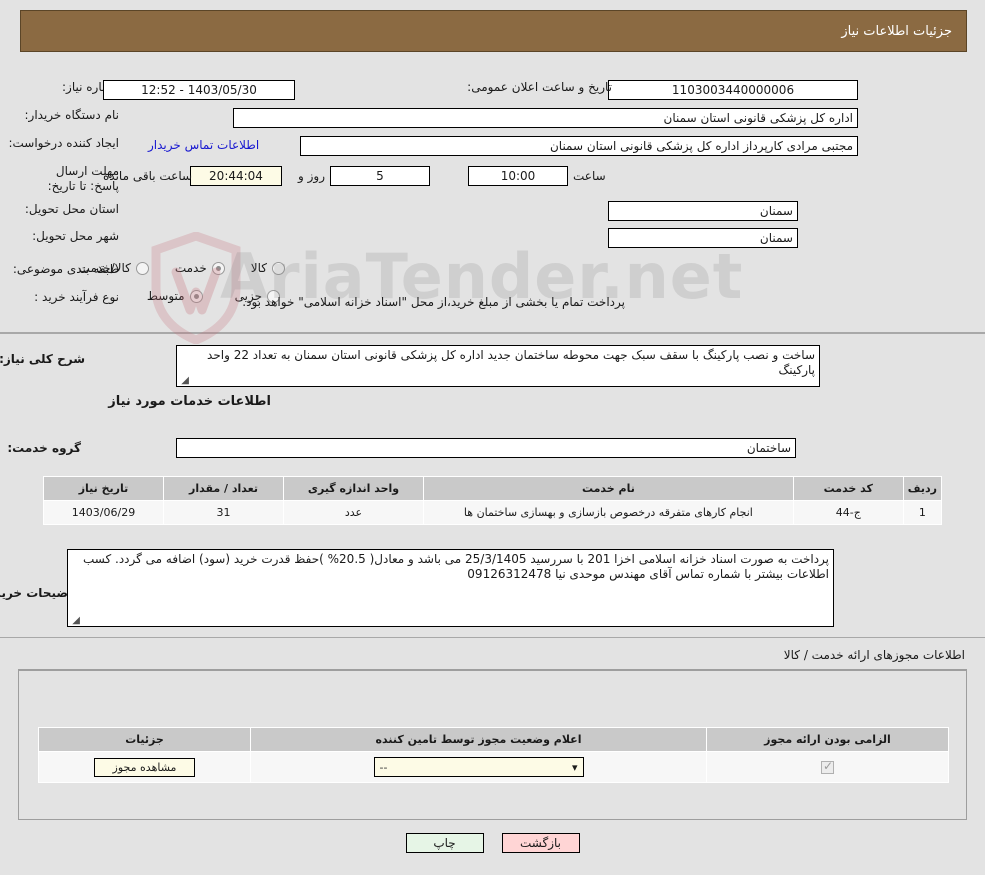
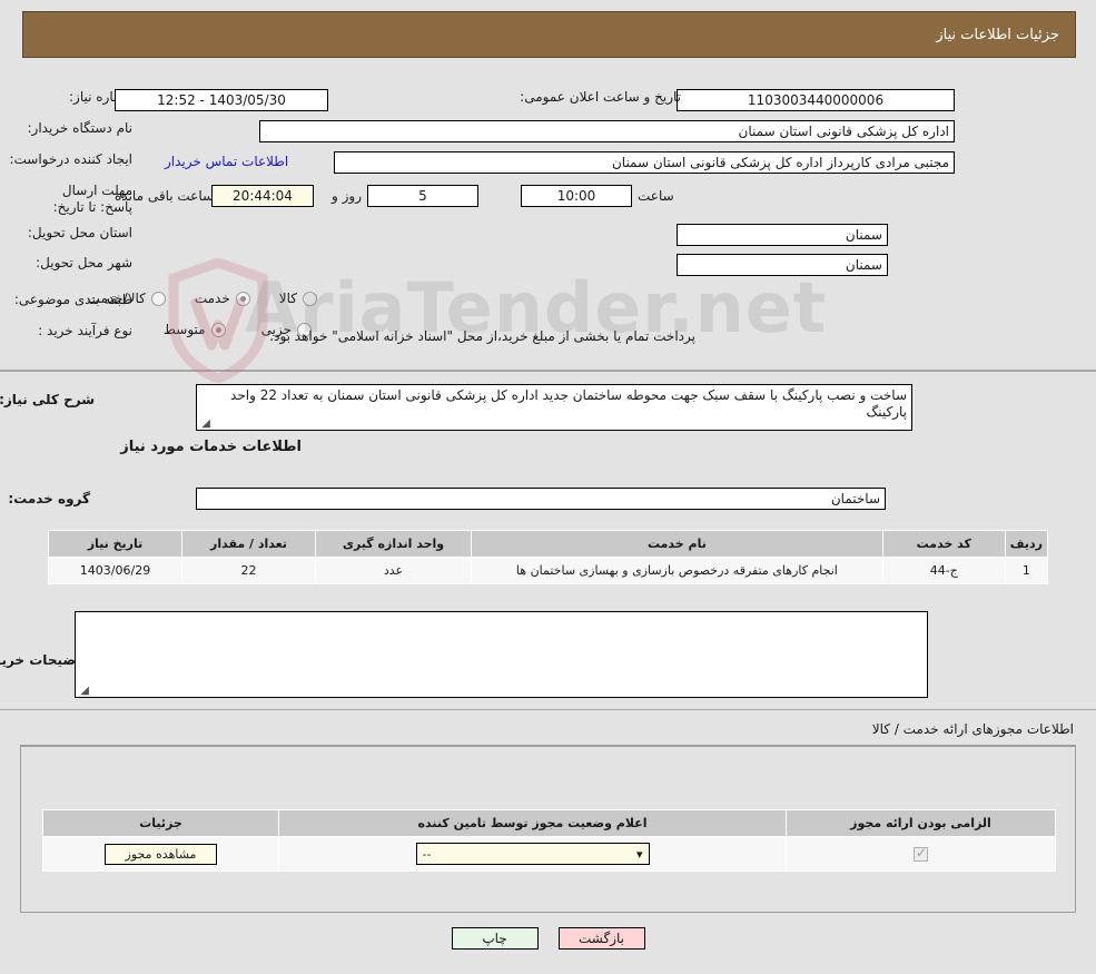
  جزئیات اطلاعات نیاز
  AriaTender.net
  اره نیاز:
  1103003440000006
  تاریخ و ساعت اعلان عمومی:
  1403/05/30 - 12:52
  نام دستگاه خریدار:
  اداره کل پزشکی قانونی استان سمنان
  ایجاد کننده درخواست:
  مجتبی مرادی کارپرداز اداره کل پزشکی قانونی استان سمنان
  اطلاعات تماس خریدار
  مهلت ارسال پاسخ: تا تاریخ:
  ساعت
  10:00
  5
  روز و
  20:44:04
  ساعت باقی مانده
  استان محل تحویل:
  سمنان
  شهر محل تحویل:
  سمنان
  طبقه بندی موضوعی:
  کالا
  خدمت
  کالا/خدمت
  نوع فرآیند خرید :
  جزیی
  متوسط
  پرداخت تمام یا بخشی از مبلغ خرید،از محل "اسناد خزانه اسلامی" خواهد بود.
  شرح کلی نیاز:
  ساخت و نصب پارکینگ با سقف سبک جهت محوطه ساختمان جدید اداره کل پزشکی قانونی استان سمنان به تعداد 22 واحد پارکینگ
  ◢
  اطلاعات خدمات مورد نیاز
  گروه خدمت:
  ساختمان
  ردیف	کد خدمت	نام خدمت	واحد اندازه گیری	تعداد / مقدار	تاریخ نیاز
- 1	ج-44	انجام کارهای متفرقه درخصوص بازسازی و بهسازی ساختمان ها	عدد	31	1403/06/29
+ 1	ج-44	انجام کارهای متفرقه درخصوص بازسازی و بهسازی ساختمان ها	عدد	22	1403/06/29
- پرداخت به صورت اسناد خزانه اسلامی اخزا 201 با سررسید 25/3/1405 می باشد و معادل( 20.5% )حفظ قدرت خرید (سود) اضافه می گردد. کسب اطلاعات بیشتر با شماره تماس آقای مهندس موحدی نیا 09126312478
  ◢
  اطلاعات مجوزهای ارائه خدمت / کالا
  الزامی بودن ارائه مجوز	اعلام وضعیت مجوز توسط تامین کننده	جزئیات
  	▾ --	مشاهده مجوز
  بازگشت
  چاپ
